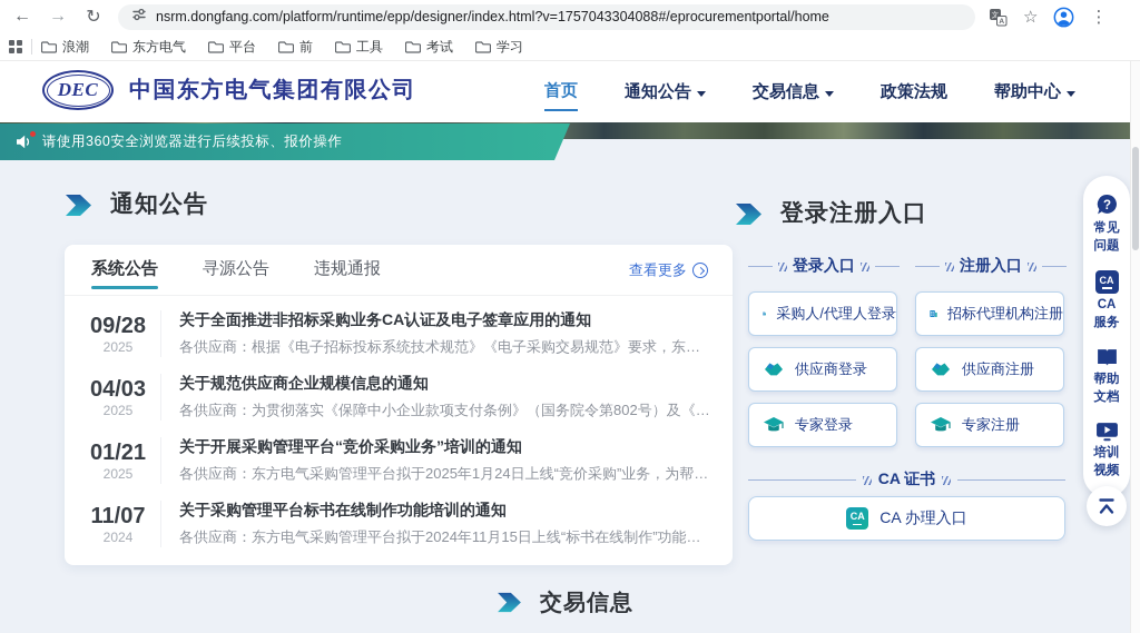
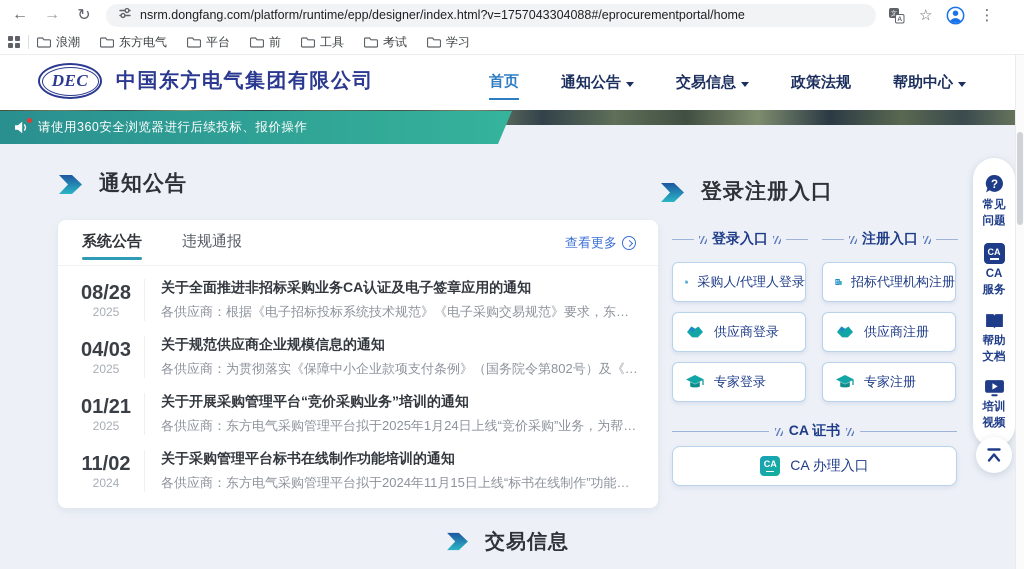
  ←
  →
  ↻
  nsrm.dongfang.com/platform/runtime/epp/designer/index.html?v=1757043304088#/eprocurementportal/home
  ☆
  ⋮
  浪潮
  东方电气
  平台
  前
  工具
  考试
  学习
  DEC
  中国东方电气集团有限公司
  首页
  通知公告
  交易信息
  政策法规
  帮助中心
  请使用360安全浏览器进行后续投标、报价操作
  通知公告
  系统公告
- 寻源公告
  违规通报
  查看更多
- 09/28
+ 08/28
  2025
  关于全面推进非招标采购业务CA认证及电子签章应用的通知
  各供应商：根据《电子招标投标系统技术规范》《电子采购交易规范》要求，东方电
  04/03
  2025
  关于规范供应商企业规模信息的通知
  各供应商：为贯彻落实《保障中小企业款项支付条例》（国务院令第802号）及《中
  01/21
  2025
  关于开展采购管理平台“竞价采购业务”培训的通知
  各供应商：东方电气采购管理平台拟于2025年1月24日上线“竞价采购”业务，为帮助
- 11/07
+ 11/02
  2024
  关于采购管理平台标书在线制作功能培训的通知
  各供应商：东方电气采购管理平台拟于2024年11月15日上线“标书在线制作”功能，为
  登录注册入口
  登录入口
  注册入口
  采购人/代理人登录
  招标代理机构注册
  供应商登录
  供应商注册
  专家登录
  专家注册
  CA 证书
  CA
  CA 办理入口
  交易信息
  ?
  常见
  问题
  CA
  CA
  服务
  帮助
  文档
  培训
  视频
